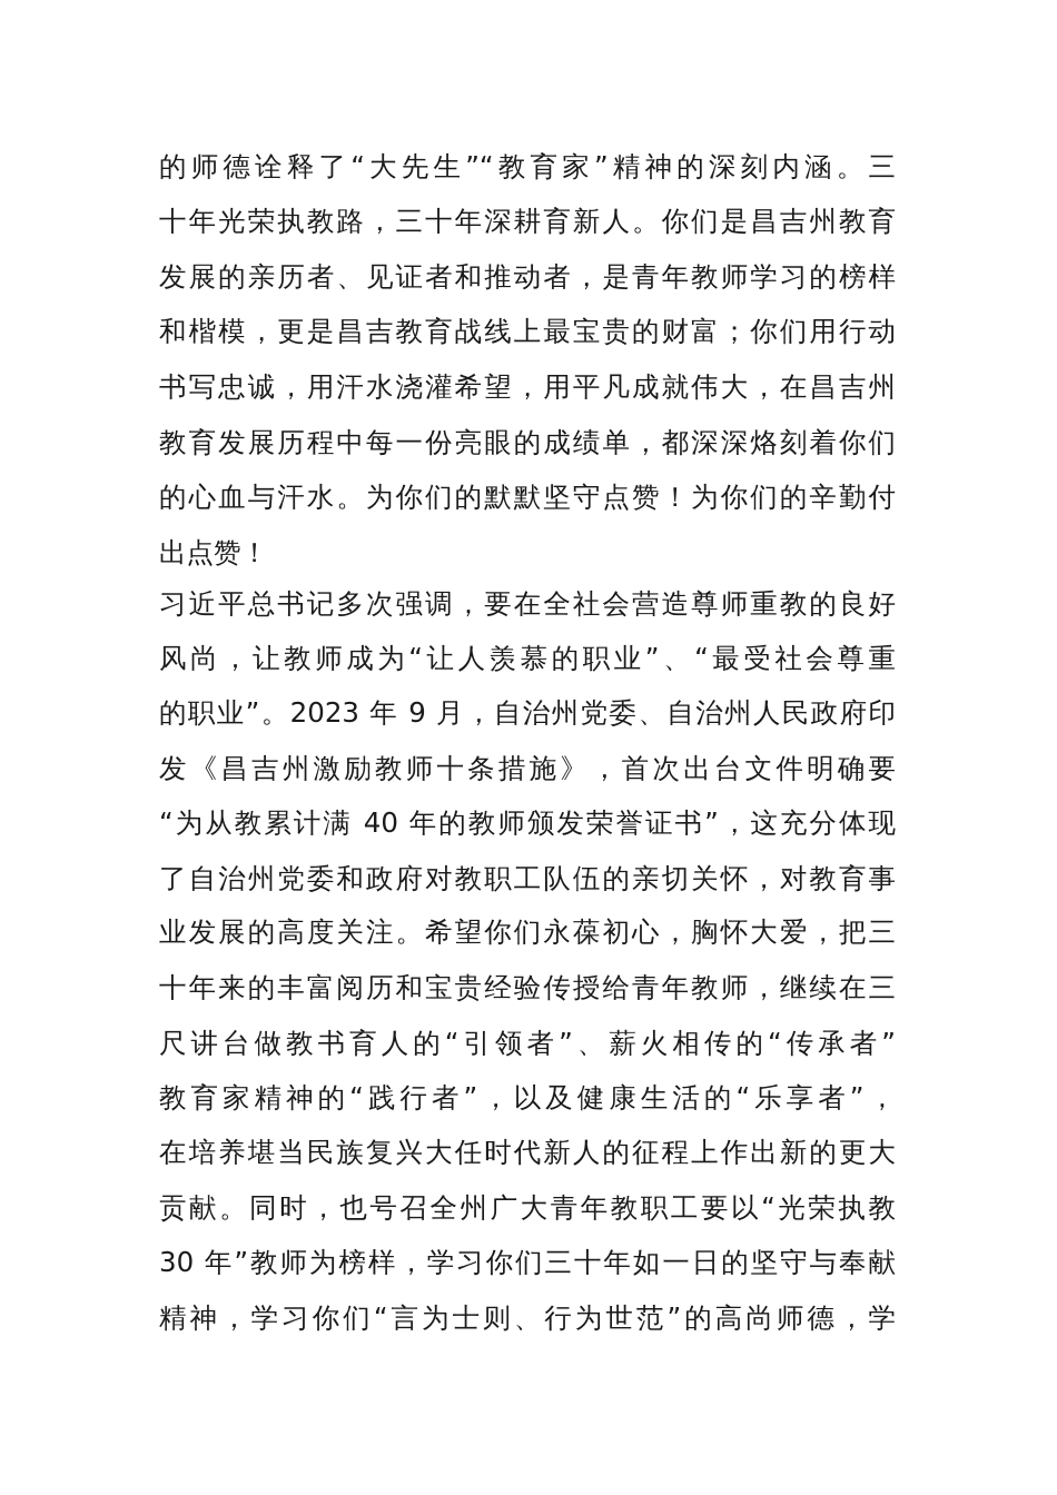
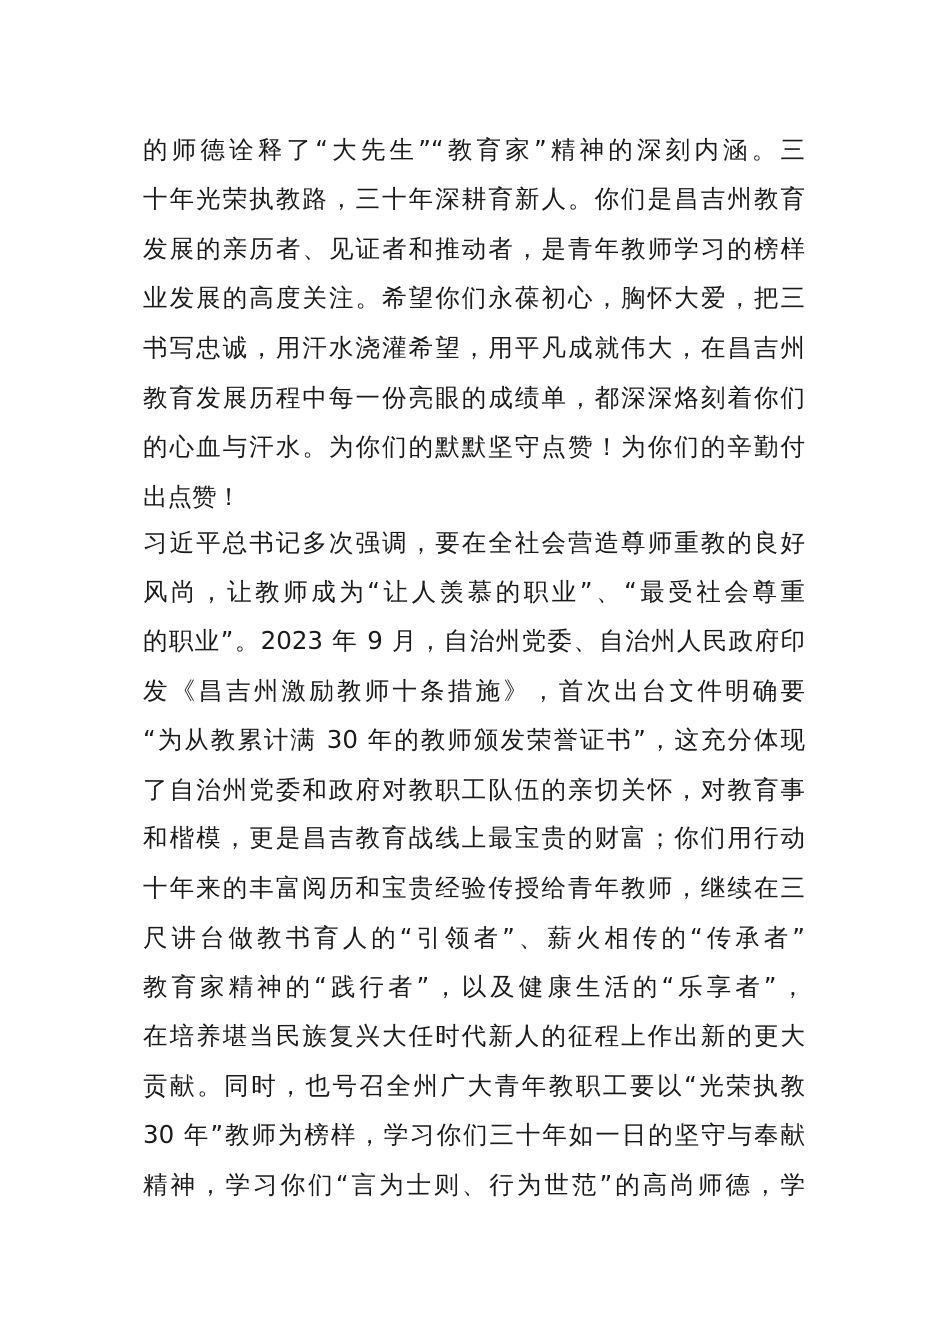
  的师德诠释了“大先生”“教育家”精神的深刻内涵。三
  十年光荣执教路，三十年深耕育新人。你们是昌吉州教育
  发展的亲历者、见证者和推动者，是青年教师学习的榜样
- 和楷模，更是昌吉教育战线上最宝贵的财富；你们用行动
+ 业发展的高度关注。希望你们永葆初心，胸怀大爱，把三
  书写忠诚，用汗水浇灌希望，用平凡成就伟大，在昌吉州
  教育发展历程中每一份亮眼的成绩单，都深深烙刻着你们
  的心血与汗水。为你们的默默坚守点赞！为你们的辛勤付
  出点赞！
  习近平总书记多次强调，要在全社会营造尊师重教的良好
  风尚，让教师成为“让人羡慕的职业”、“最受社会尊重
  的职业”。2023 年 9 月，自治州党委、自治州人民政府印
  发《昌吉州激励教师十条措施》，首次出台文件明确要
- “为从教累计满 40 年的教师颁发荣誉证书”，这充分体现
+ “为从教累计满 30 年的教师颁发荣誉证书”，这充分体现
  了自治州党委和政府对教职工队伍的亲切关怀，对教育事
- 业发展的高度关注。希望你们永葆初心，胸怀大爱，把三
+ 和楷模，更是昌吉教育战线上最宝贵的财富；你们用行动
  十年来的丰富阅历和宝贵经验传授给青年教师，继续在三
  尺讲台做教书育人的“引领者”、薪火相传的“传承者”
  教育家精神的“践行者”，以及健康生活的“乐享者”，
  在培养堪当民族复兴大任时代新人的征程上作出新的更大
  贡献。同时，也号召全州广大青年教职工要以“光荣执教
  30 年”教师为榜样，学习你们三十年如一日的坚守与奉献
  精神，学习你们“言为士则、行为世范”的高尚师德，学
